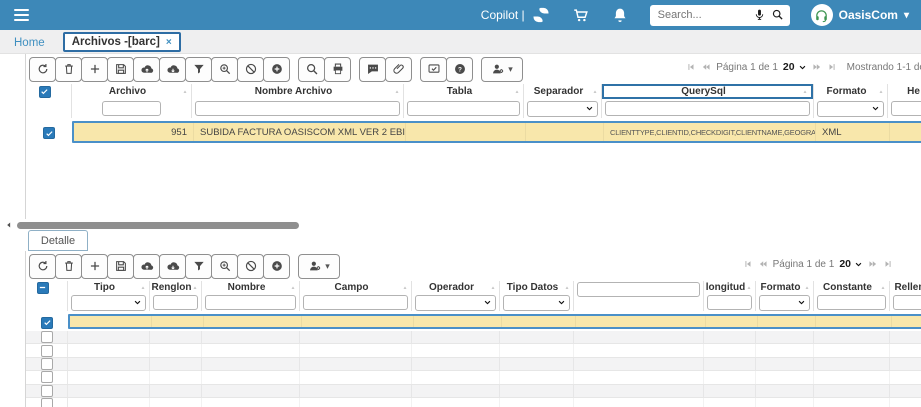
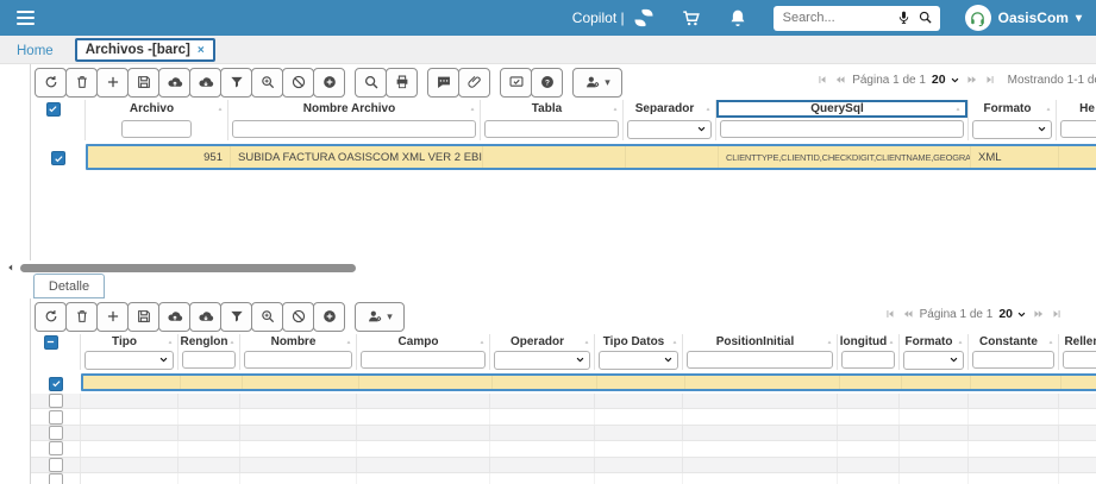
  Copilot |
  Search...
  OasisCom
  ▾
  Home
  Archivos -[barc]
  ×
  ▾
  Página 1 de 1
  20
  Mostrando 1-1 d
  Archivo
  Nombre Archivo
  Tabla
  Separador
  QuerySql
  Formato
  He
  951
  SUBIDA FACTURA OASISCOM XML VER 2 EBI
  XML
  Detalle
  ▾
  Página 1 de 1
  20
  Tipo
  Renglon
  Nombre
  Campo
  Operador
  Tipo Datos
+ PositionInitial
  longitud
  Formato
  Constante
  Relle
